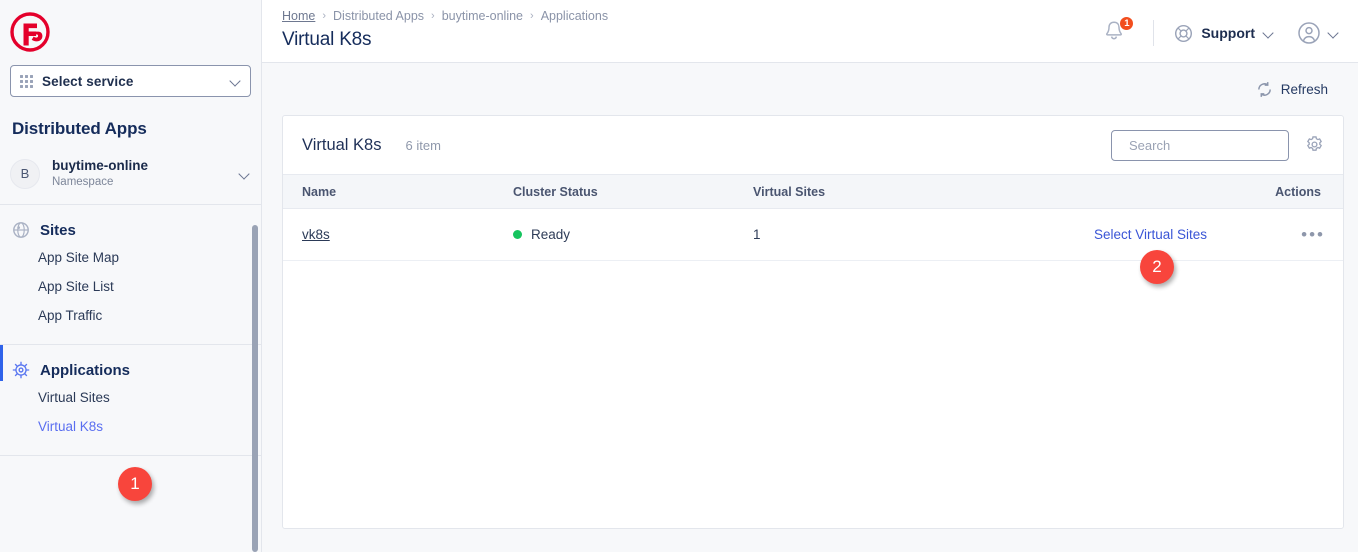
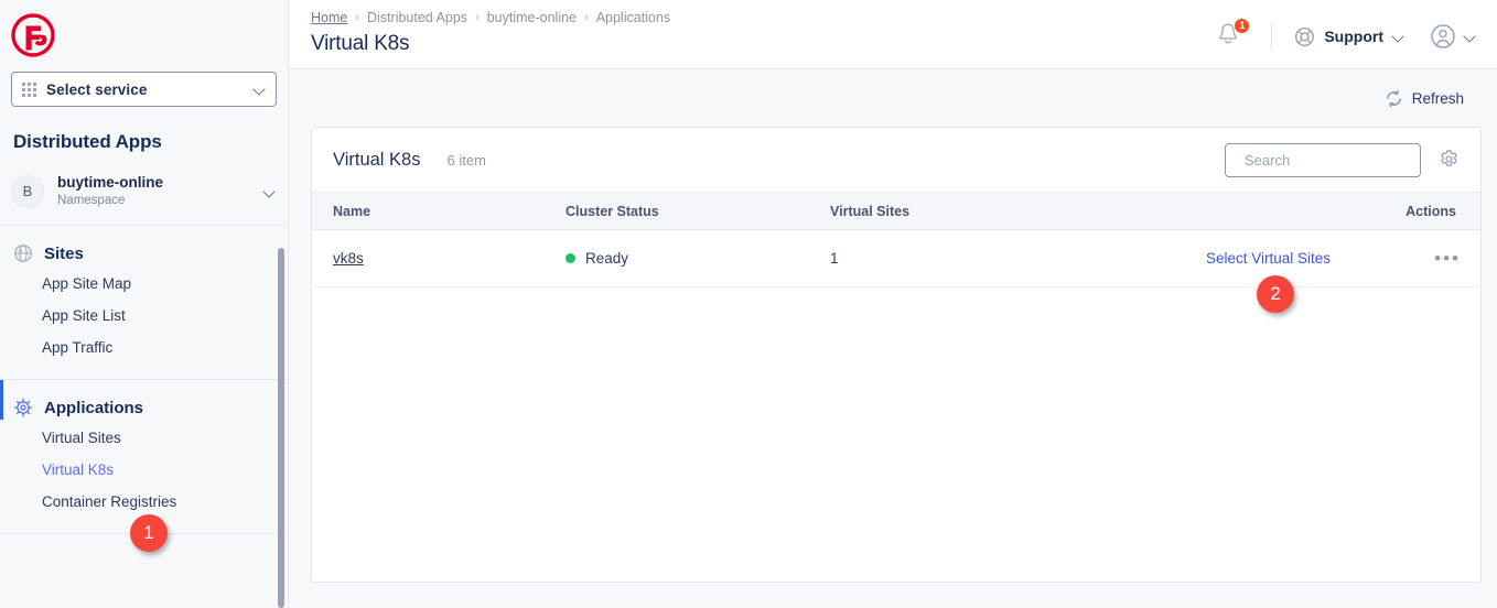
  Select service
  Distributed Apps
  B
  buytime-online
  Namespace
  Sites
  App Site Map
  App Site List
  App Traffic
  Applications
  Virtual Sites
  Virtual K8s
+ Container Registries
  Home
  ›
  Distributed Apps
  ›
  buytime-online
  ›
  Applications
  Virtual K8s
  1
  Support
  Refresh
  Virtual K8s
  6 item
  Search
  Name	Cluster Status	Virtual Sites		Actions
  vk8s	Ready	1	Select Virtual Sites	•••
  1
  2
